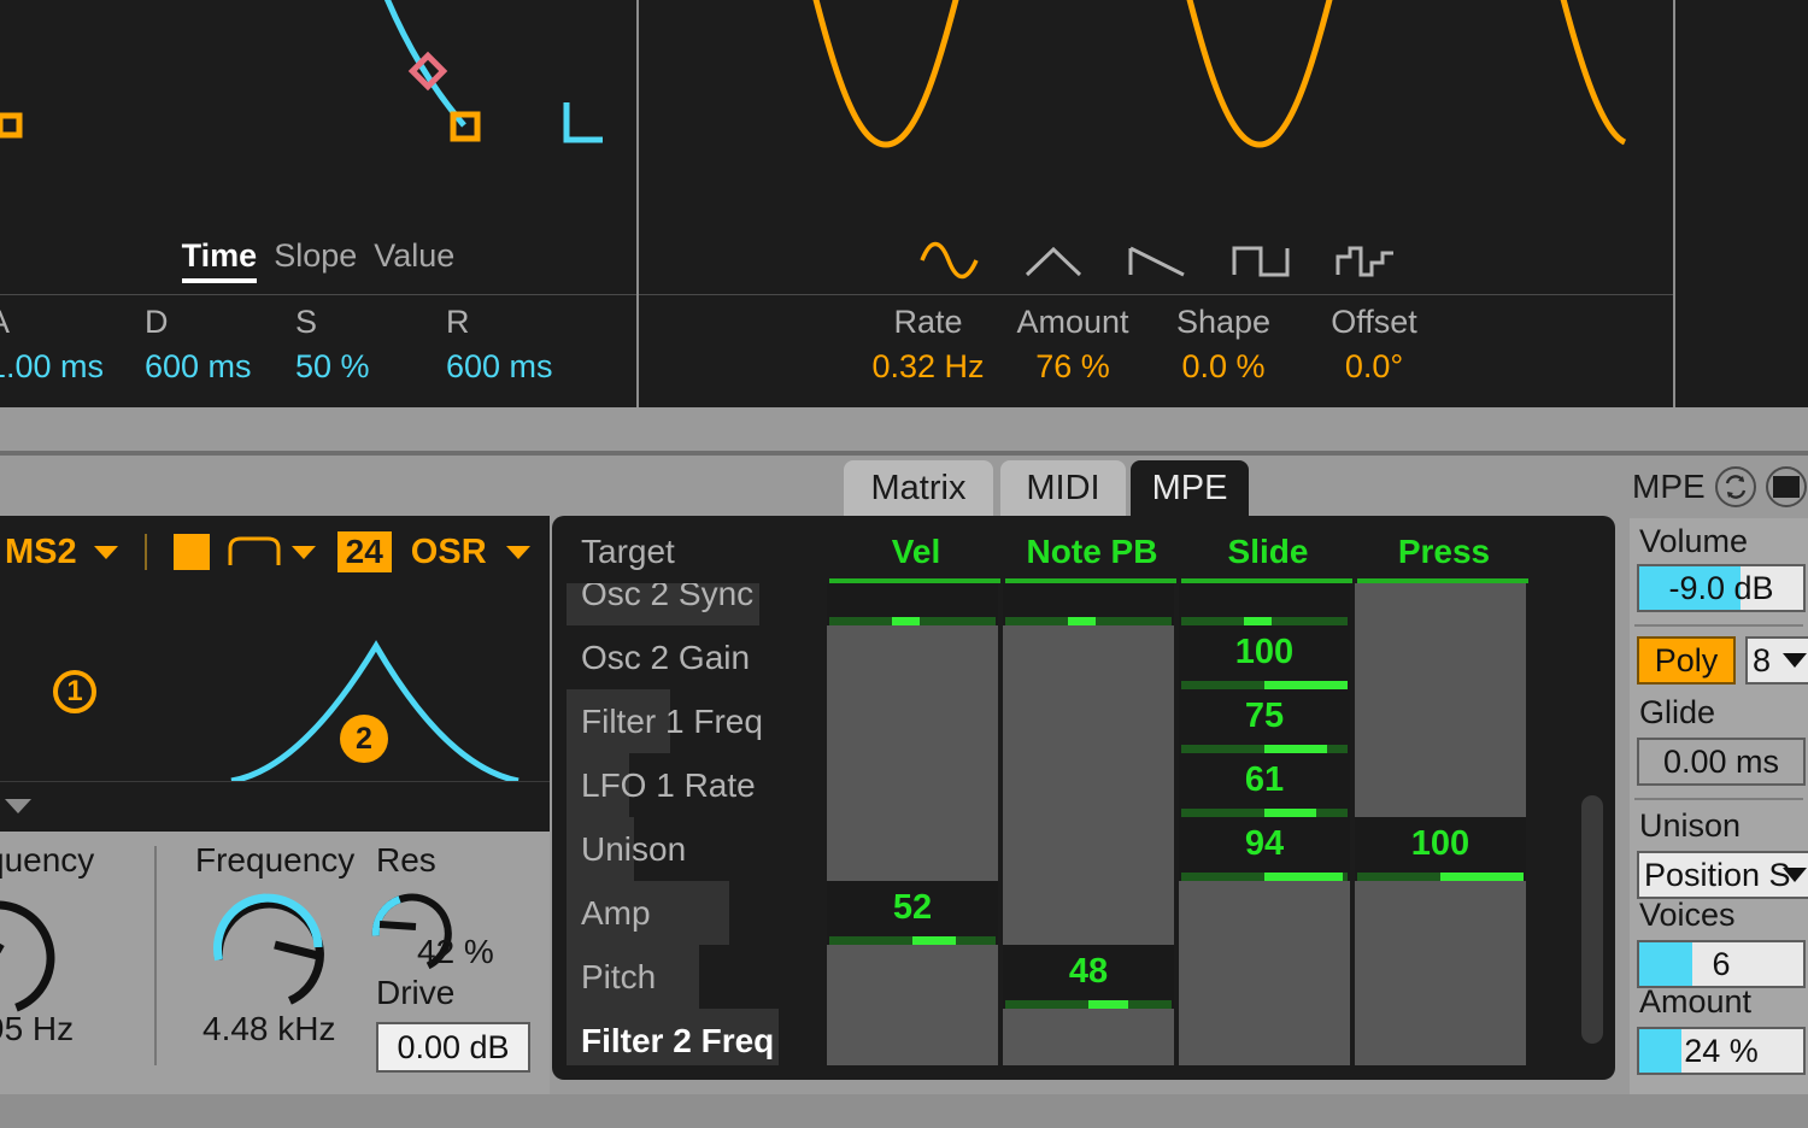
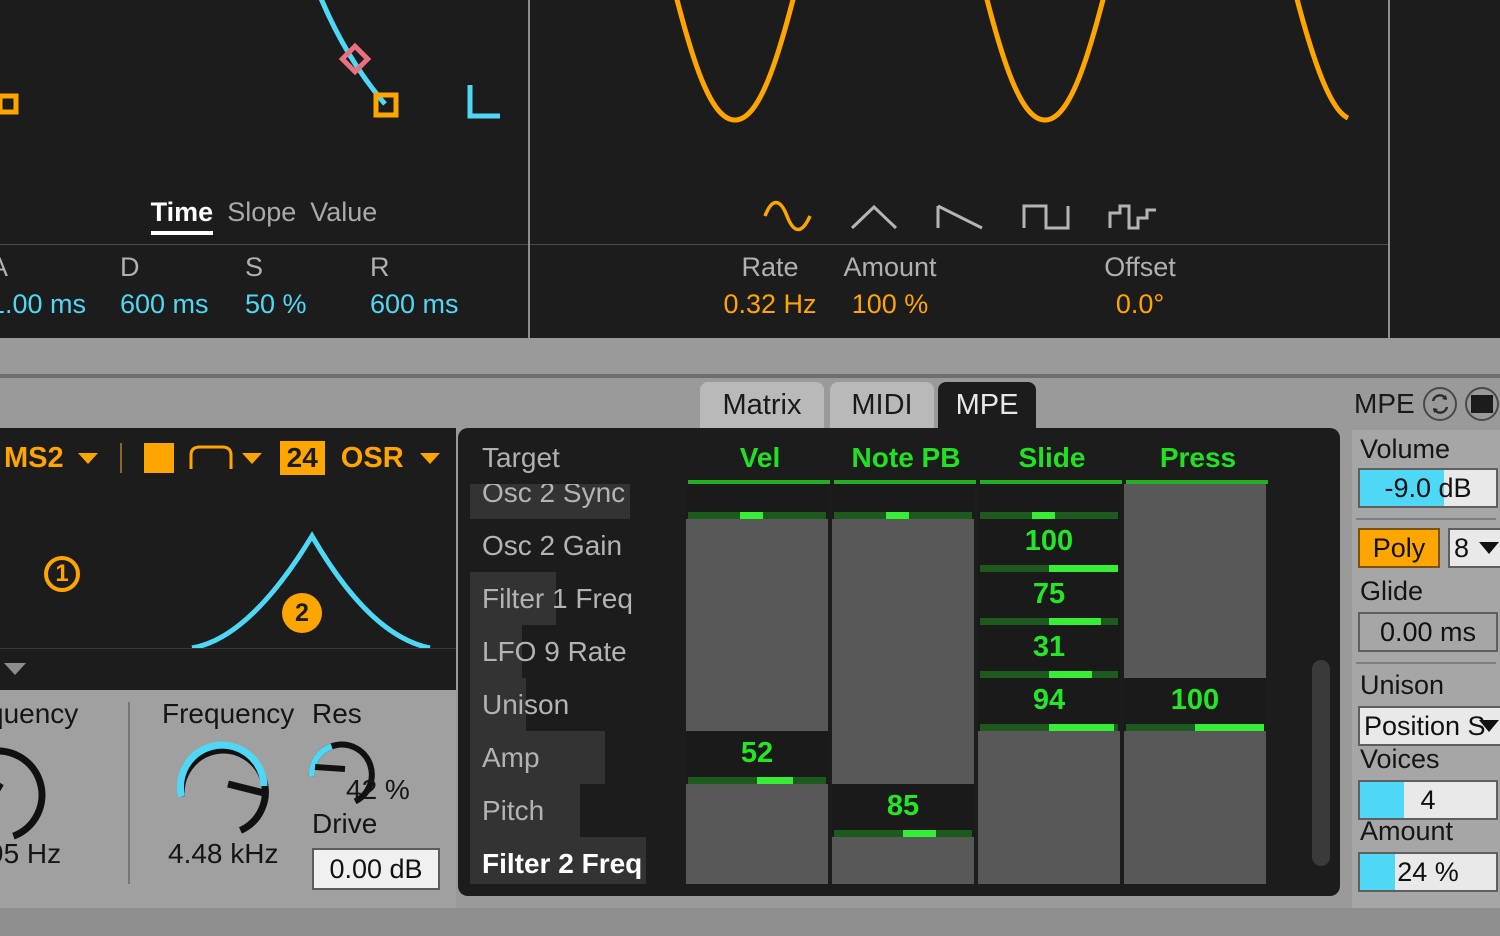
  Time
  Slope
  Value
  .00 ms
  D
  600 ms
  S
  50 %
  R
  600 ms
  Rate
  0.32 Hz
  Amount
- 76 %
+ 100 %
- Shape
- 0.0 %
  Offset
  0.0°
  Matrix
  MIDI
  MPE
  MS2
  24
  OSR
  1
  2
  uency
  5 Hz
  Frequency
  4.48 kHz
  Res
  42 %
  Drive
  0.00 dB
  Target
  Vel
  Note PB
  Slide
  Press
  Osc 2 Sync
  Osc 2 Gain
  100
  Filter 1 Freq
  75
- LFO 1 Rate
+ LFO 9 Rate
- 61
+ 31
  Unison
  94
  100
  Amp
  52
  Pitch
- 48
+ 85
  Filter 2 Freq
  MPE
  Volume
  -9.0 dB
  Poly
  8
  Glide
  0.00 ms
  Unison
  Position S
  Voices
- 6
+ 4
  Amount
  24 %
